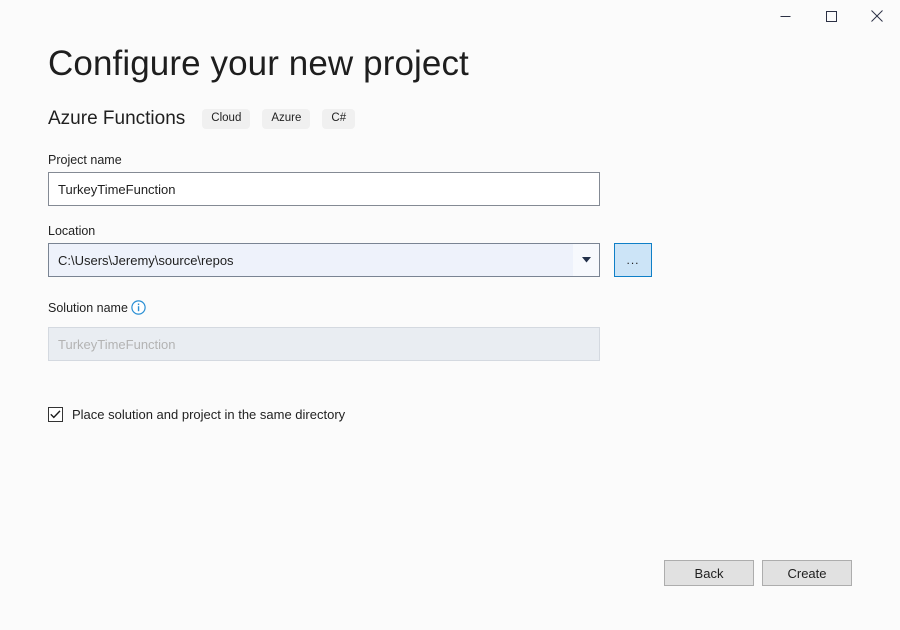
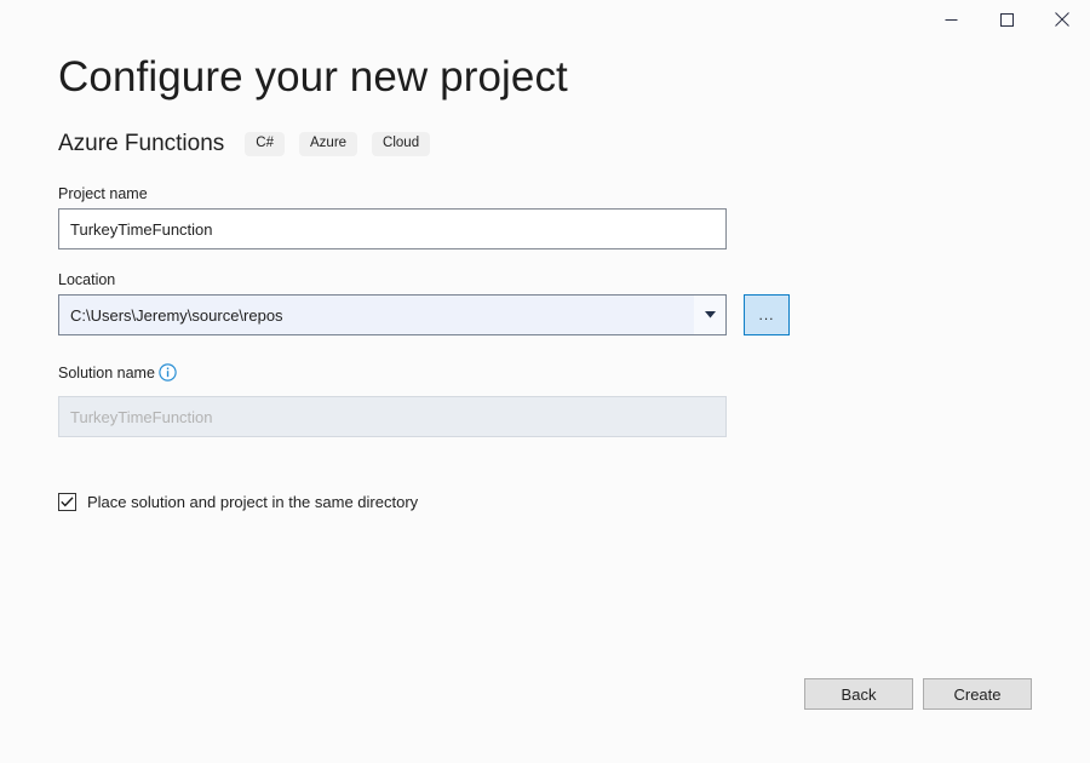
  Configure your new project
  Azure Functions
- Cloud
+ C#
  Azure
- C#
+ Cloud
  Project name
  TurkeyTimeFunction
  Location
  C:\Users\Jeremy\source\repos
  ...
  Solution name
  TurkeyTimeFunction
  Place solution and project in the same directory
  Back
  Create
